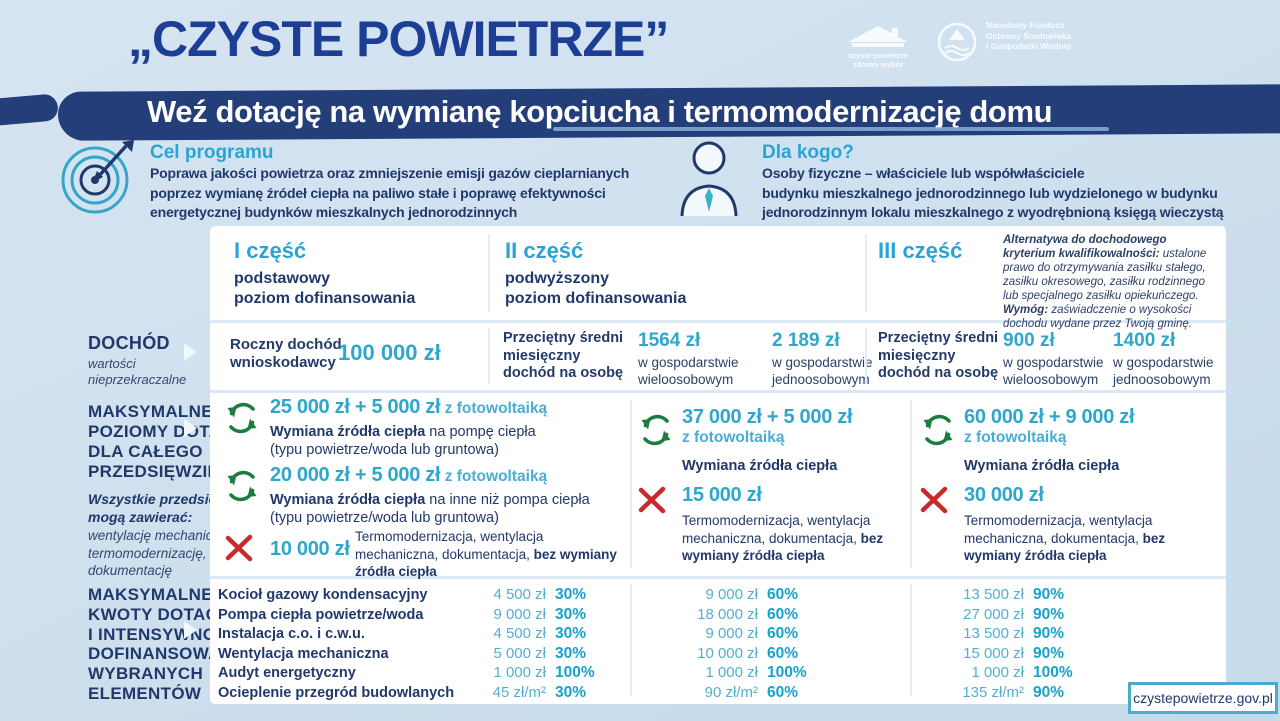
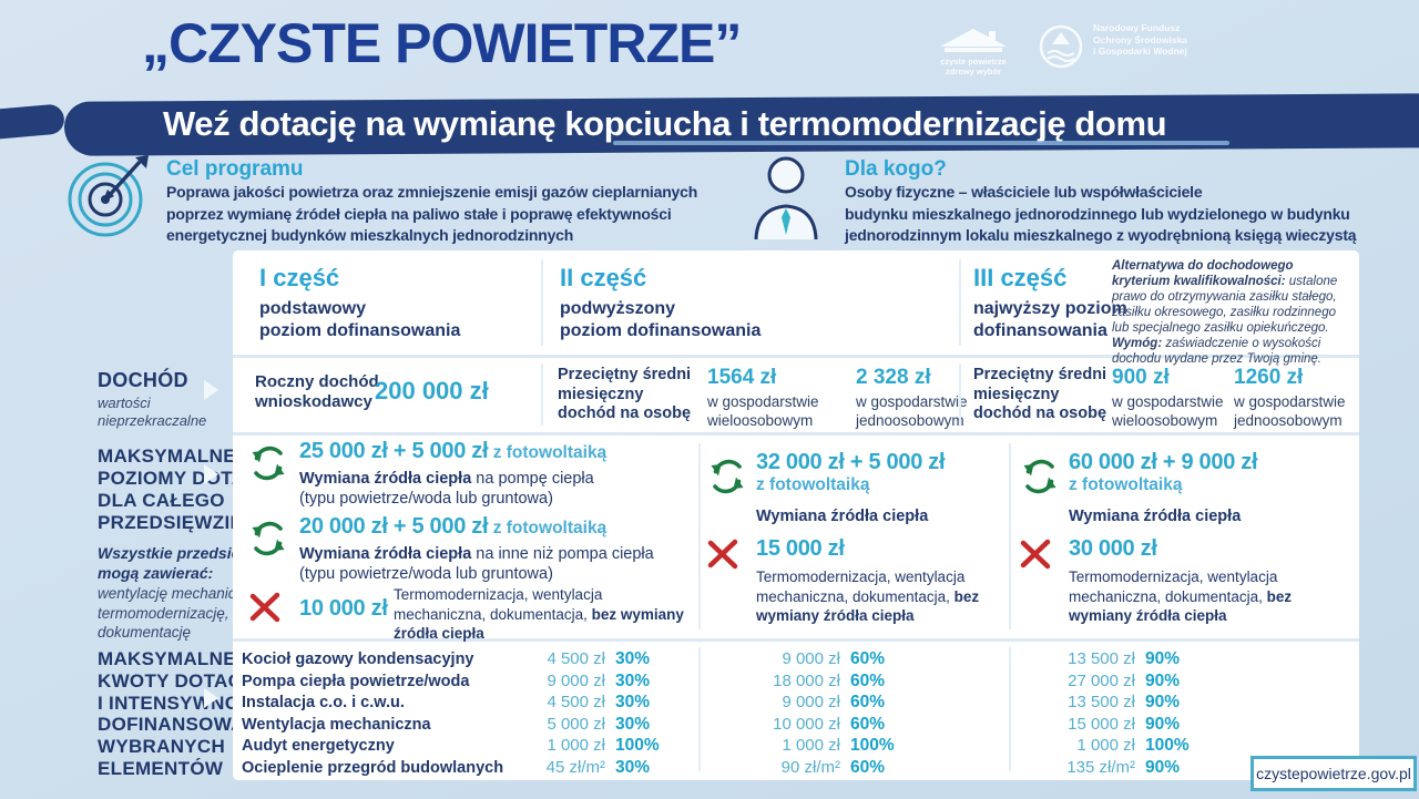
  „CZYSTE POWIETRZE”
  czyste powietrze
  zdrowy wybór
  Narodowy Fundusz
  Ochrony Środowiska
  i Gospodarki Wodnej
  Weź dotację na wymianę kopciucha i termomodernizację domu
  Cel programu
  Poprawa jakości powietrza oraz zmniejszenie emisji gazów cieplarnianych
  poprzez wymianę źródeł ciepła na paliwo stałe i poprawę efektywności
  energetycznej budynków mieszkalnych jednorodzinnych
  Dla kogo?
  Osoby fizyczne – właściciele lub współwłaściciele
  budynku mieszkalnego jednorodzinnego lub wydzielonego w budynku
  jednorodzinnym lokalu mieszkalnego z wyodrębnioną księgą wieczystą
  DOCHÓD
  wartości
  nieprzekraczalne
  MAKSYMALNE
  POZIOMY DOT
  DLA CAŁEGO
  PRZEDSIĘWZI
  mogą zawierać:
  wentylację mechani
  termomodernizację,
  dokumentację
  MAKSYMALNE
  KWOTY DOTA
  I INTENSYWN
  DOFINANSOW
  WYBRANYCH
  ELEMENTÓW
  I część
  podstawowy
  poziom dofinansowania
  II część
  podwyższony
  poziom dofinansowania
  III część
+ najwyższy poziom
+ dofinansowania
  Alternatywa do dochodowego kryterium kwalifikowalności: ustalone prawo do otrzymywania zasiłku stałego, zasiłku okresowego, zasiłku rodzinnego lub specjalnego zasiłku opiekuńczego. Wymóg: zaświadczenie o wysokości dochodu wydane przez Twoją gminę.
  Roczny dochód
  wnioskodawcy
- 100 000 zł
+ 200 000 zł
  Przeciętny średni
  miesięczny
  dochód na osobę
  1564 zł
  w gospodarstwie
  wieloosobowym
- 2 189 zł
+ 2 328 zł
  w gospodarstwie
  jednoosobowym
  Przeciętny średni
  miesięczny
  dochód na osobę
  900 zł
  w gospodarstwie
  wieloosobowym
- 1400 zł
+ 1260 zł
  w gospodarstwie
  jednoosobowym
  25 000 zł + 5 000 zł z fotowoltaiką
  Wymiana źródła ciepła na pompę ciepła
  (typu powietrze/woda lub gruntowa)
  20 000 zł + 5 000 zł z fotowoltaiką
  Wymiana źródła ciepła na inne niż pompa ciepła
  (typu powietrze/woda lub gruntowa)
  10 000 zł
  Termomodernizacja, wentylacja mechaniczna, dokumentacja, bez wymiany źródła ciepła
- 37 000 zł + 5 000 zł
+ 32 000 zł + 5 000 zł
  z fotowoltaiką
  Wymiana źródła ciepła
  15 000 zł
  Termomodernizacja, wentylacja mechaniczna, dokumentacja, bez wymiany źródła ciepła
  60 000 zł + 9 000 zł
  z fotowoltaiką
  Wymiana źródła ciepła
  30 000 zł
  Termomodernizacja, wentylacja mechaniczna, dokumentacja, bez wymiany źródła ciepła
  Kocioł gazowy kondensacyjny
  Pompa ciepła powietrze/woda
  Instalacja c.o. i c.w.u.
  Wentylacja mechaniczna
  Audyt energetyczny
  Ocieplenie przegród budowlanych
  4 500 zł
  30%
  9 000 zł
  30%
  4 500 zł
  30%
  5 000 zł
  30%
  1 000 zł
  100%
  45 zł/m²
  30%
  9 000 zł
  60%
  18 000 zł
  60%
  9 000 zł
  60%
  10 000 zł
  60%
  1 000 zł
  100%
  90 zł/m²
  60%
  13 500 zł
  90%
  27 000 zł
  90%
  13 500 zł
  90%
  15 000 zł
  90%
  1 000 zł
  100%
  135 zł/m²
  90%
  czystepowietrze.gov.pl
